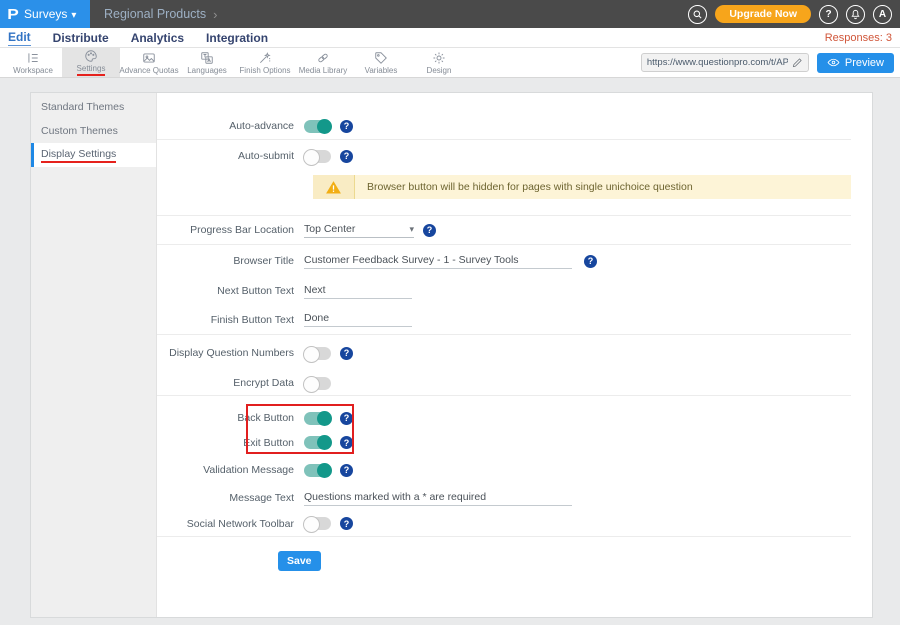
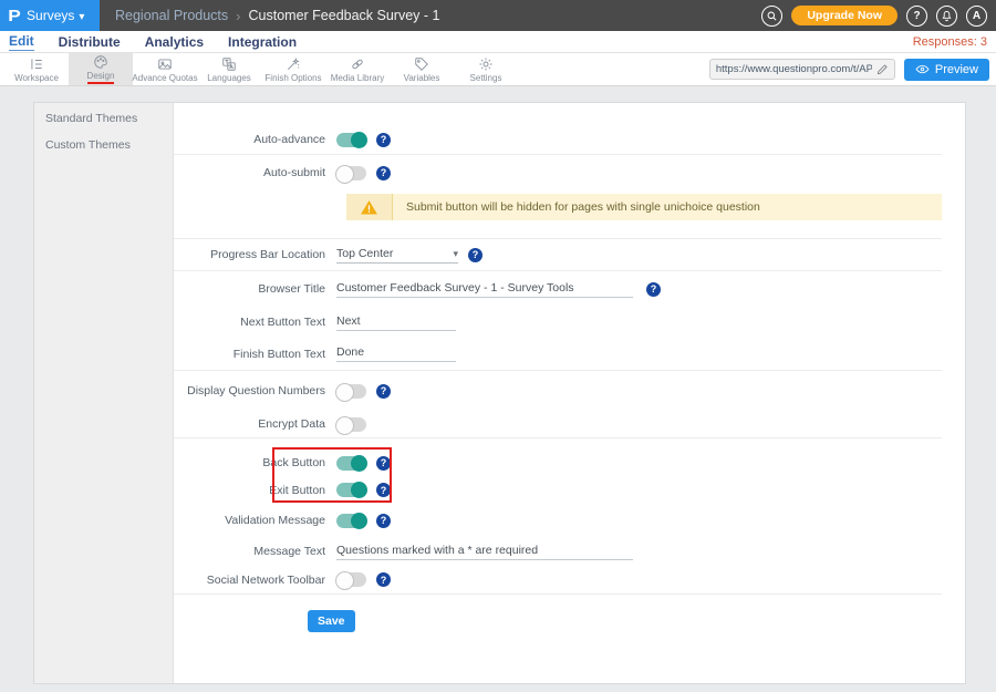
  P
  Surveys
  Regional Products
  ›
+ Customer Feedback Survey - 1
  Upgrade Now
  ?
  A
  Edit
  Distribute
  Analytics
  Integration
  Responses: 3
  Workspace
- Settings
+ Design
  Advance Quotas
  Languages
  Finish Options
  Media Library
  Variables
- Design
+ Settings
  https://www.questionpro.com/t/AP
  Preview
  Standard Themes
  Custom Themes
- Display Settings
  Auto-advance
  ?
  Auto-submit
  ?
- Browser button will be hidden for pages with single unichoice question
+ Submit button will be hidden for pages with single unichoice question
  Progress Bar Location
  Top Center
  ?
  Browser Title
  Customer Feedback Survey - 1 - Survey Tools
  ?
  Next Button Text
  Next
  Finish Button Text
  Done
  Display Question Numbers
  ?
  Encrypt Data
  Back Button
  ?
  Exit Button
  ?
  Validation Message
  ?
  Message Text
  Questions marked with a * are required
  Social Network Toolbar
  ?
  Save
